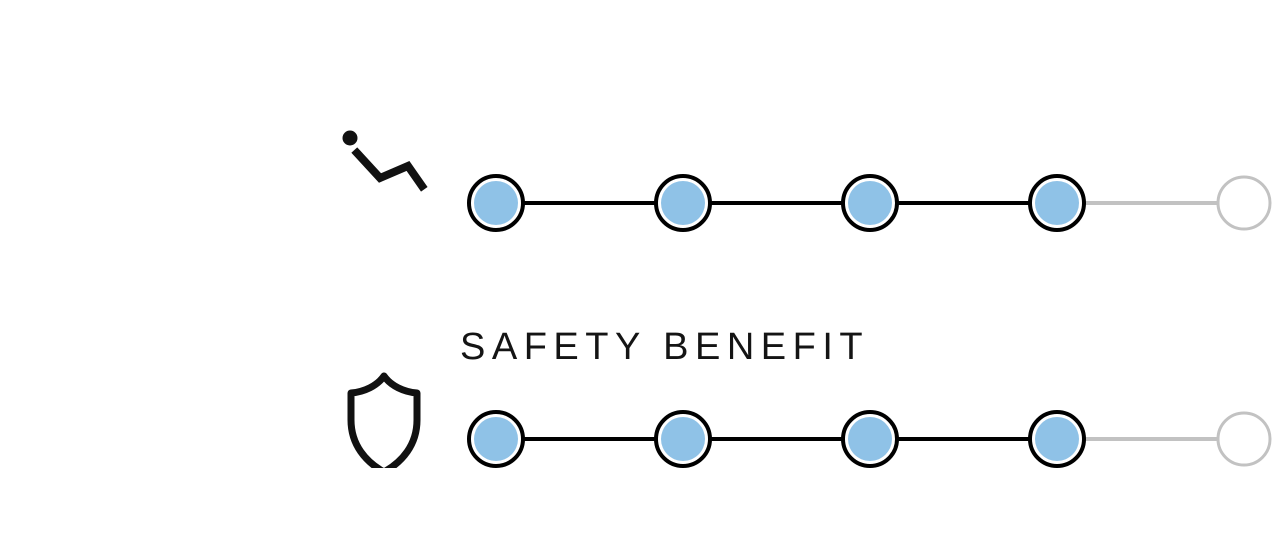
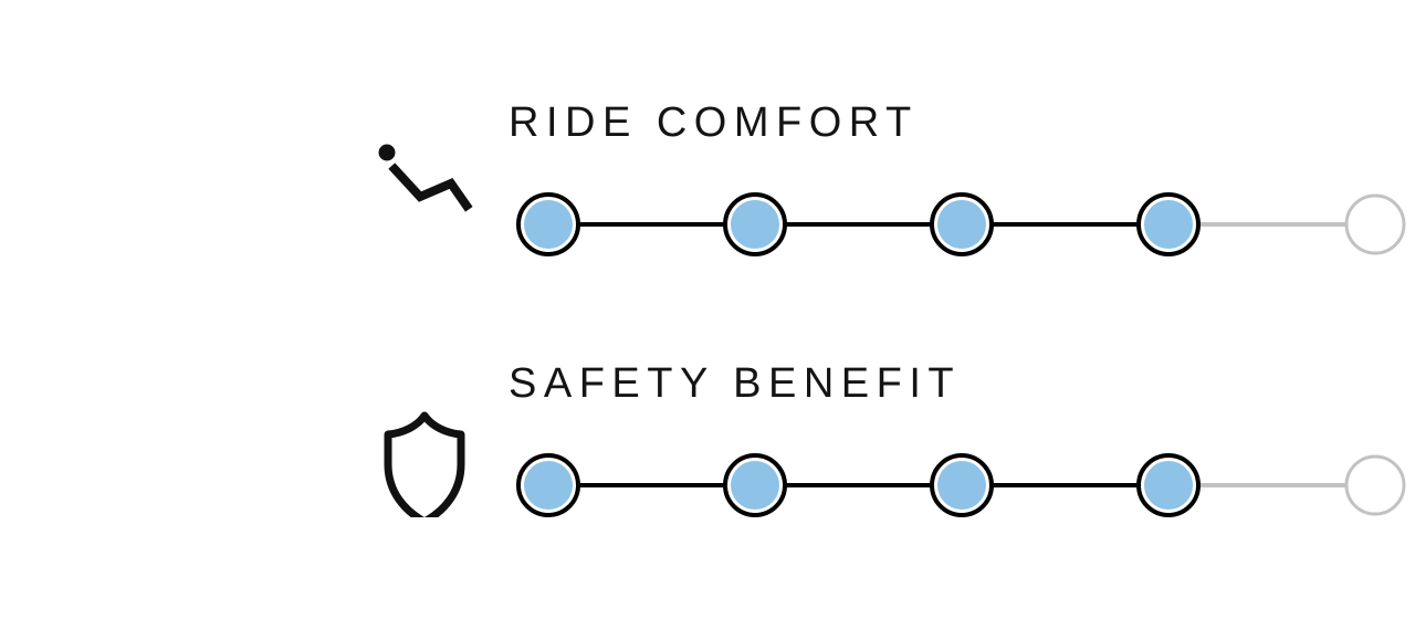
+ RIDE COMFORT
  SAFETY BENEFIT
